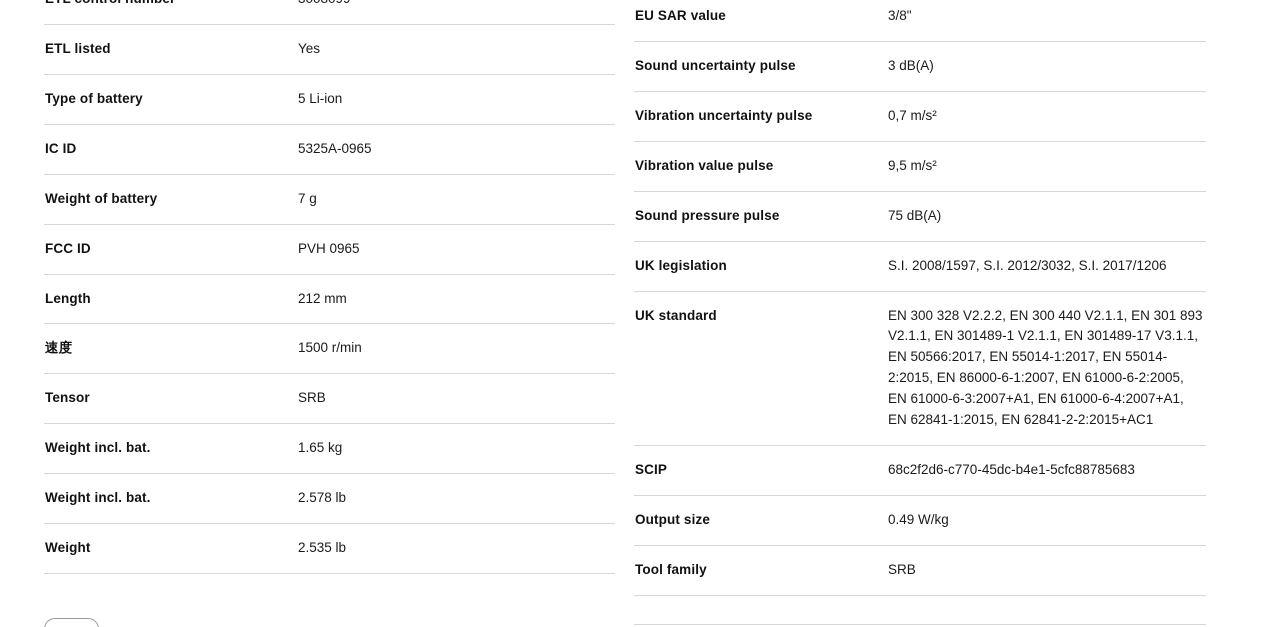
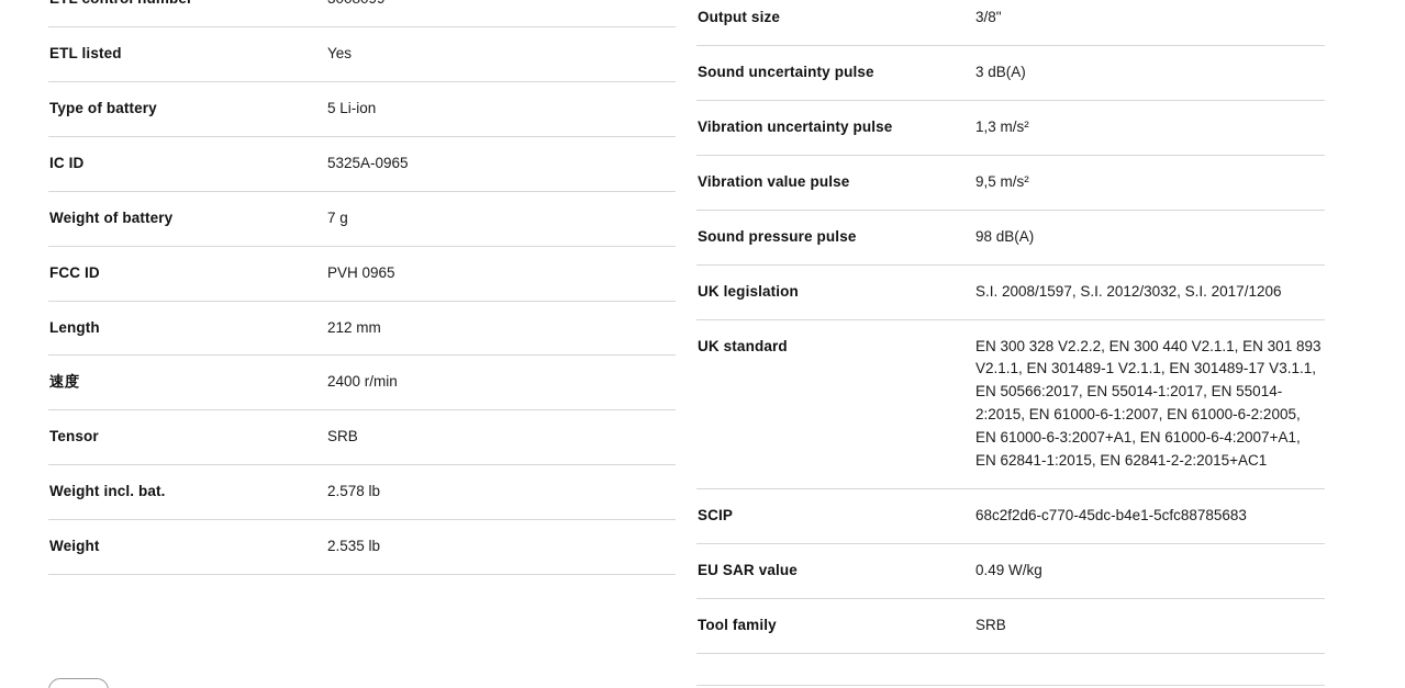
  ETL listed	Yes
  Type of battery	5 Li-ion
  IC ID	5325A-0965
  Weight of battery	7 g
  FCC ID	PVH 0965
  Length	212 mm
- 速度	1500 r/min
+ 速度	2400 r/min
  Tensor	SRB
- Weight incl. bat.	1.65 kg
  Weight incl. bat.	2.578 lb
  Weight	2.535 lb
- EU SAR value	3/8"
+ Output size	3/8"
  Sound uncertainty pulse	3 dB(A)
- Vibration uncertainty pulse	0,7 m/s²
+ Vibration uncertainty pulse	1,3 m/s²
  Vibration value pulse	9,5 m/s²
- Sound pressure pulse	75 dB(A)
+ Sound pressure pulse	98 dB(A)
  UK legislation	S.I. 2008/1597, S.I. 2012/3032, S.I. 2017/1206
- UK standard	EN 300 328 V2.2.2, EN 300 440 V2.1.1, EN 301 893 V2.1.1, EN 301489-1 V2.1.1, EN 301489-17 V3.1.1, EN 50566:2017, EN 55014-1:2017, EN 55014-2:2015, EN 86000-6-1:2007, EN 61000-6-2:2005, EN 61000-6-3:2007+A1, EN 61000-6-4:2007+A1, EN 62841-1:2015, EN 62841-2-2:2015+AC1
+ UK standard	EN 300 328 V2.2.2, EN 300 440 V2.1.1, EN 301 893 V2.1.1, EN 301489-1 V2.1.1, EN 301489-17 V3.1.1, EN 50566:2017, EN 55014-1:2017, EN 55014-2:2015, EN 61000-6-1:2007, EN 61000-6-2:2005, EN 61000-6-3:2007+A1, EN 61000-6-4:2007+A1, EN 62841-1:2015, EN 62841-2-2:2015+AC1
  SCIP	68c2f2d6-c770-45dc-b4e1-5cfc88785683
- Output size	0.49 W/kg
+ EU SAR value	0.49 W/kg
  Tool family	SRB
